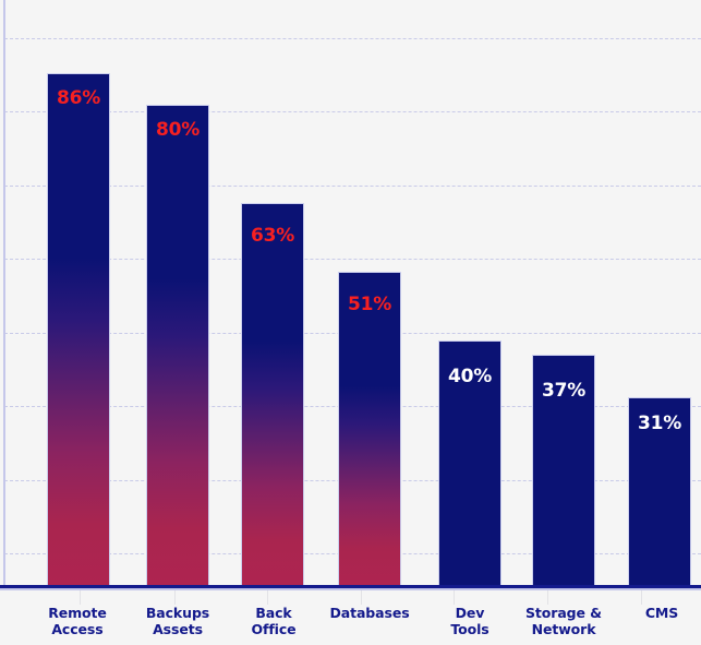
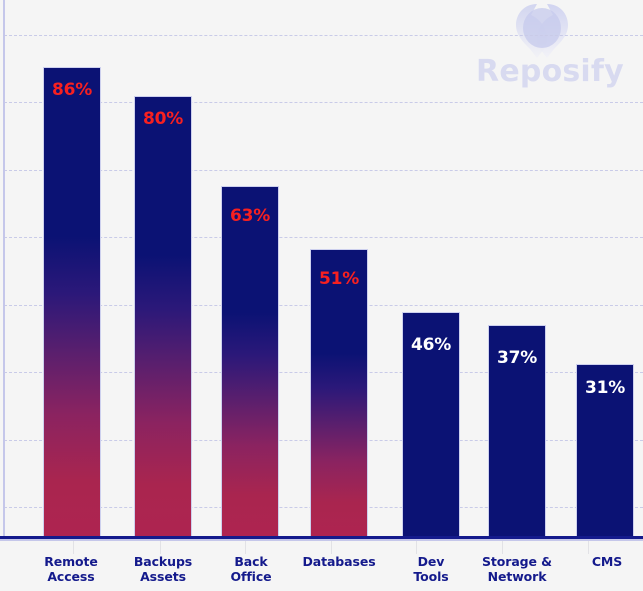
+ Reposify
  86%
  80%
  63%
  51%
- 40%
+ 46%
  37%
  31%
  Remote
  Access
  Backups
  Assets
  Back
  Office
  Databases
  Dev
  Tools
  Storage &
  Network
  CMS
